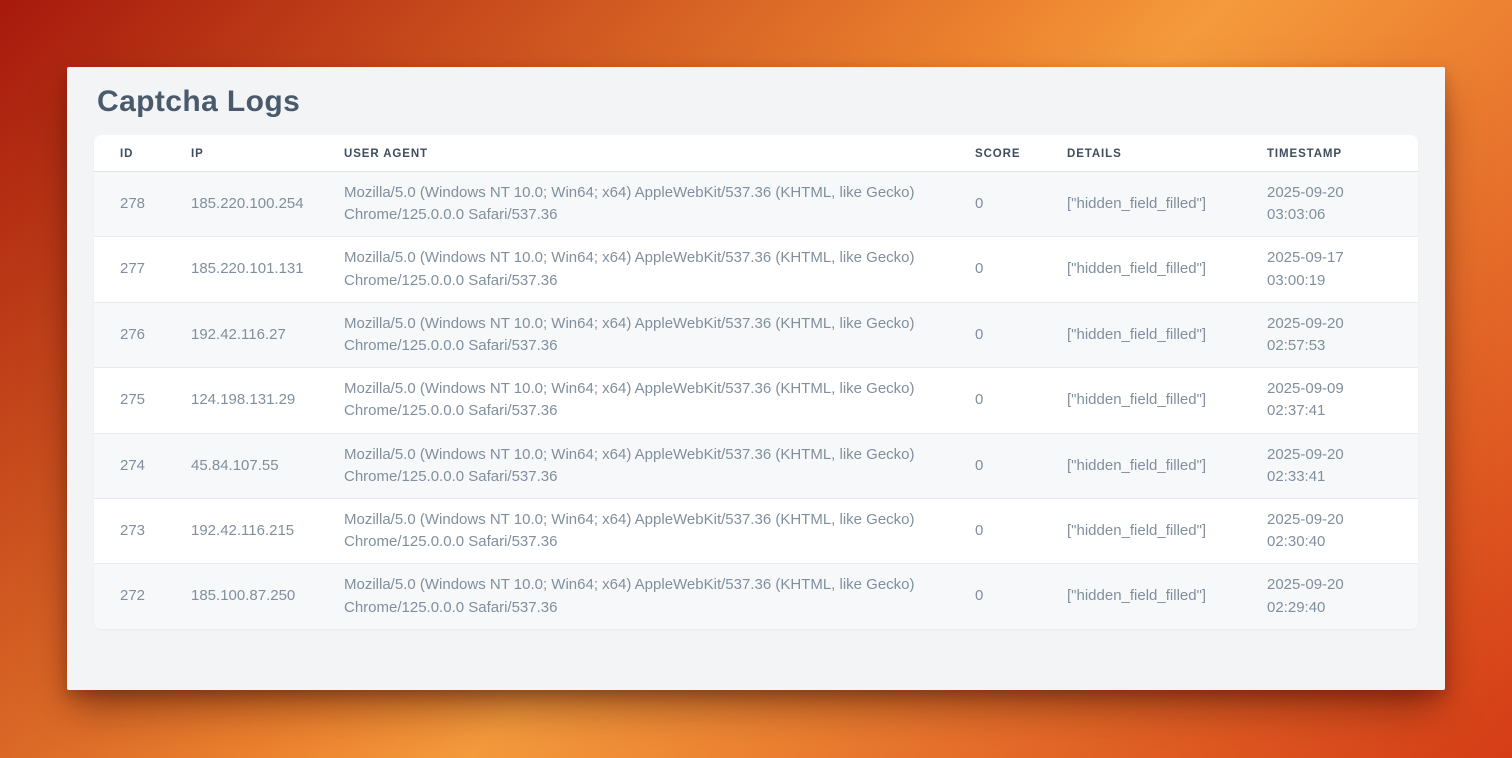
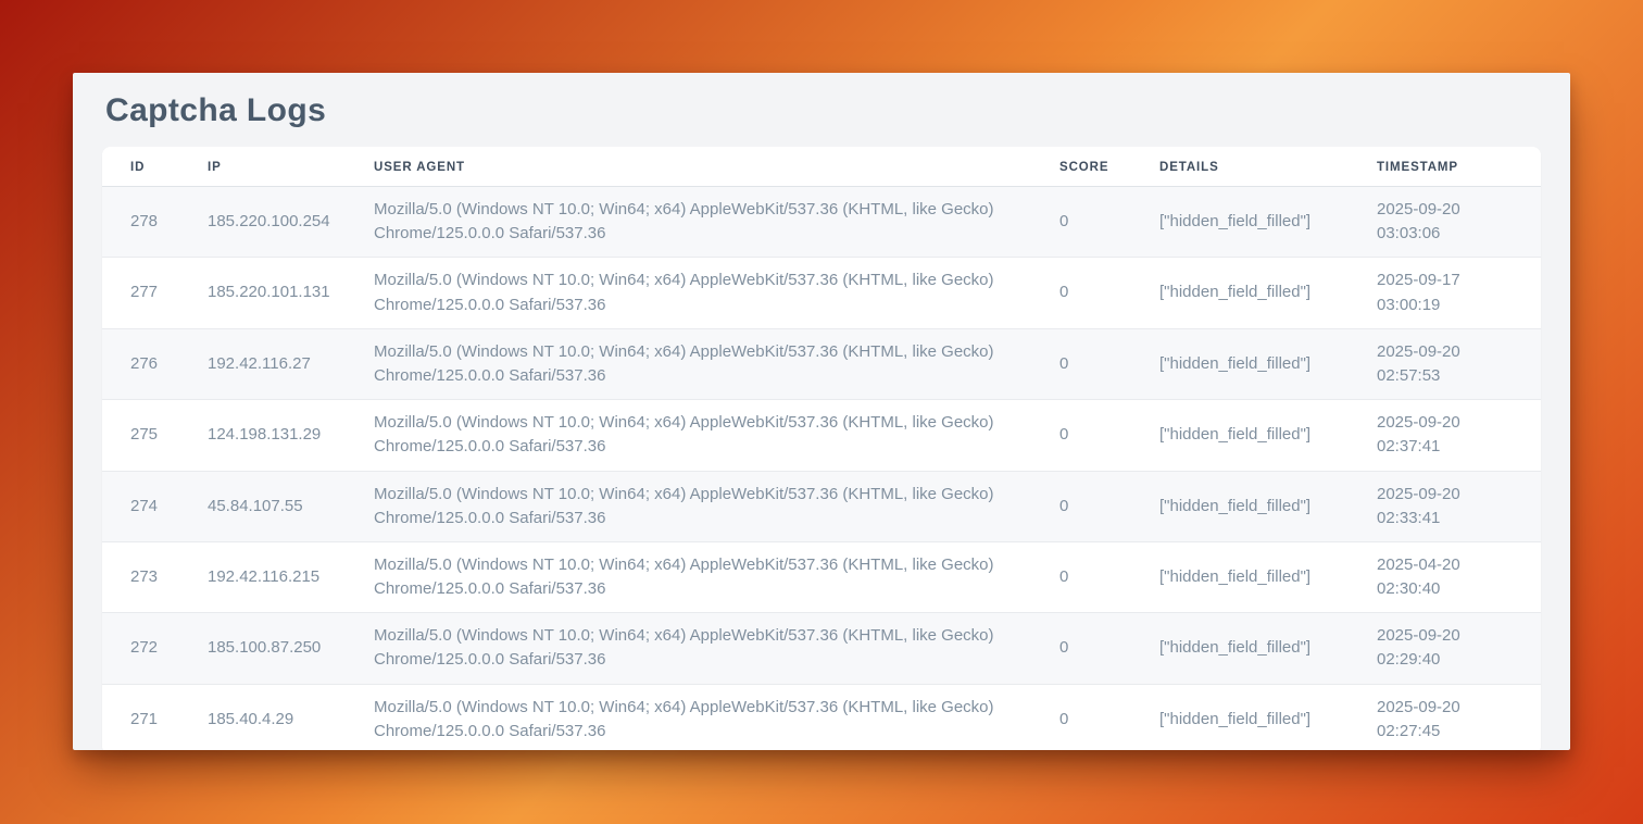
  Captcha Logs
  ID	IP	USER AGENT	SCORE	DETAILS	TIMESTAMP
  278	185.220.100.254	Mozilla/5.0 (Windows NT 10.0; Win64; x64) AppleWebKit/537.36 (KHTML, like Gecko) Chrome/125.0.0.0 Safari/537.36	0	["hidden_field_filled"]	2025-09-20 03:03:06
  277	185.220.101.131	Mozilla/5.0 (Windows NT 10.0; Win64; x64) AppleWebKit/537.36 (KHTML, like Gecko) Chrome/125.0.0.0 Safari/537.36	0	["hidden_field_filled"]	2025-09-17 03:00:19
  276	192.42.116.27	Mozilla/5.0 (Windows NT 10.0; Win64; x64) AppleWebKit/537.36 (KHTML, like Gecko) Chrome/125.0.0.0 Safari/537.36	0	["hidden_field_filled"]	2025-09-20 02:57:53
- 275	124.198.131.29	Mozilla/5.0 (Windows NT 10.0; Win64; x64) AppleWebKit/537.36 (KHTML, like Gecko) Chrome/125.0.0.0 Safari/537.36	0	["hidden_field_filled"]	2025-09-09 02:37:41
+ 275	124.198.131.29	Mozilla/5.0 (Windows NT 10.0; Win64; x64) AppleWebKit/537.36 (KHTML, like Gecko) Chrome/125.0.0.0 Safari/537.36	0	["hidden_field_filled"]	2025-09-20 02:37:41
  274	45.84.107.55	Mozilla/5.0 (Windows NT 10.0; Win64; x64) AppleWebKit/537.36 (KHTML, like Gecko) Chrome/125.0.0.0 Safari/537.36	0	["hidden_field_filled"]	2025-09-20 02:33:41
- 273	192.42.116.215	Mozilla/5.0 (Windows NT 10.0; Win64; x64) AppleWebKit/537.36 (KHTML, like Gecko) Chrome/125.0.0.0 Safari/537.36	0	["hidden_field_filled"]	2025-09-20 02:30:40
+ 273	192.42.116.215	Mozilla/5.0 (Windows NT 10.0; Win64; x64) AppleWebKit/537.36 (KHTML, like Gecko) Chrome/125.0.0.0 Safari/537.36	0	["hidden_field_filled"]	2025-04-20 02:30:40
  272	185.100.87.250	Mozilla/5.0 (Windows NT 10.0; Win64; x64) AppleWebKit/537.36 (KHTML, like Gecko) Chrome/125.0.0.0 Safari/537.36	0	["hidden_field_filled"]	2025-09-20 02:29:40
+ 271	185.40.4.29	Mozilla/5.0 (Windows NT 10.0; Win64; x64) AppleWebKit/537.36 (KHTML, like Gecko) Chrome/125.0.0.0 Safari/537.36	0	["hidden_field_filled"]	2025-09-20 02:27:45
